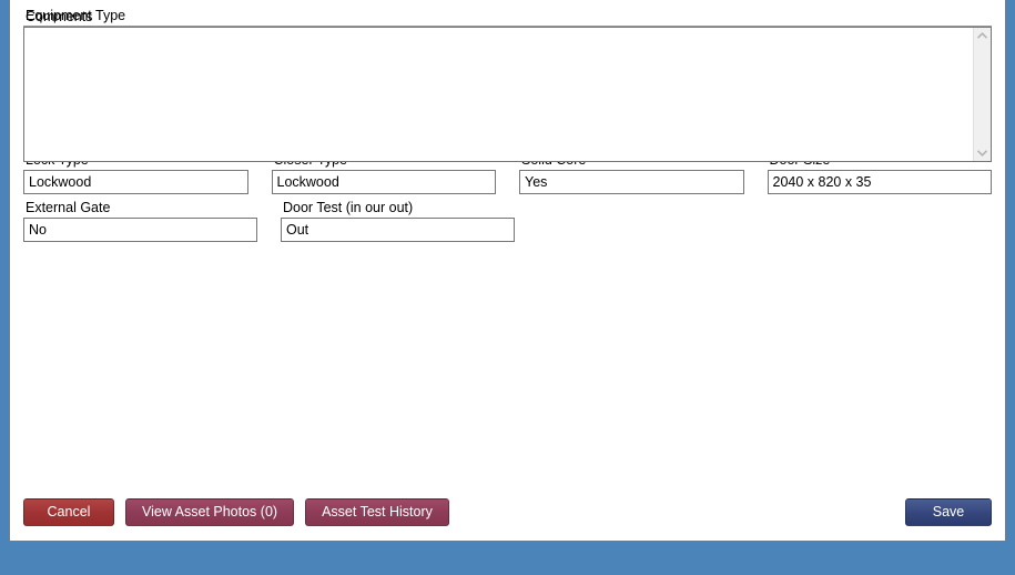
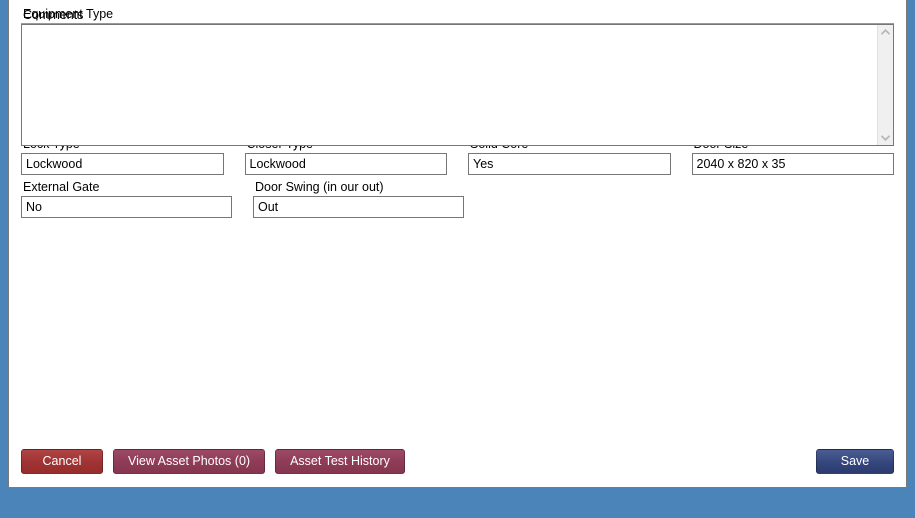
  Equipment Type
  Lockwood
  Lockwood
  Yes
  2040 x 820 x 35
  External Gate
  No
- Door Test (in our out)
+ Door Swing (in our out)
  Out
  Comments
  Cancel
  View Asset Photos (0)
  Asset Test History
  Save
